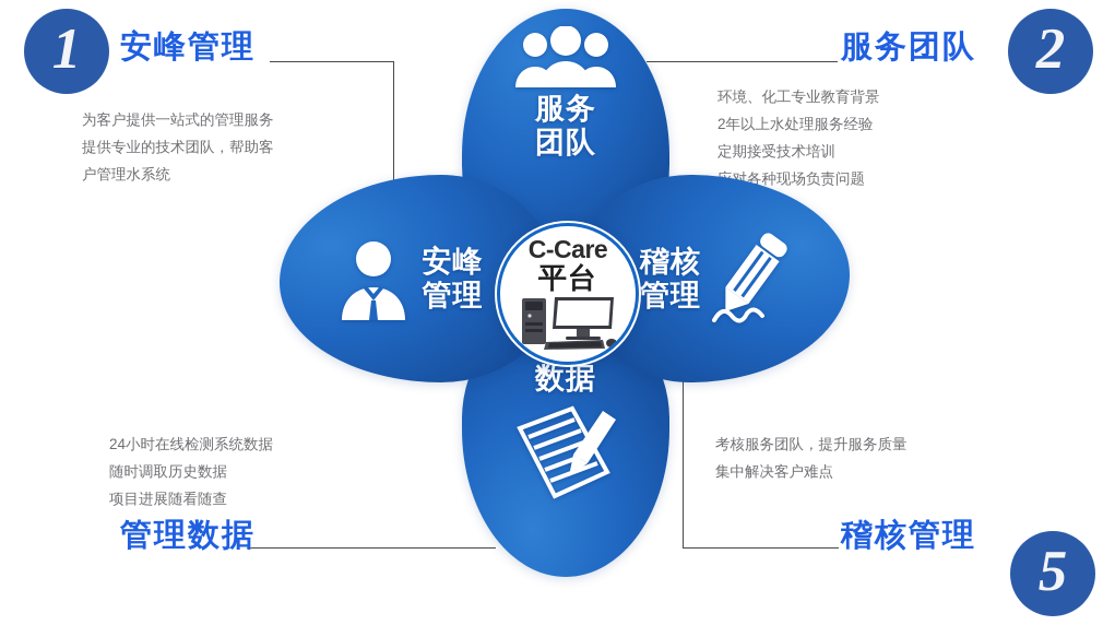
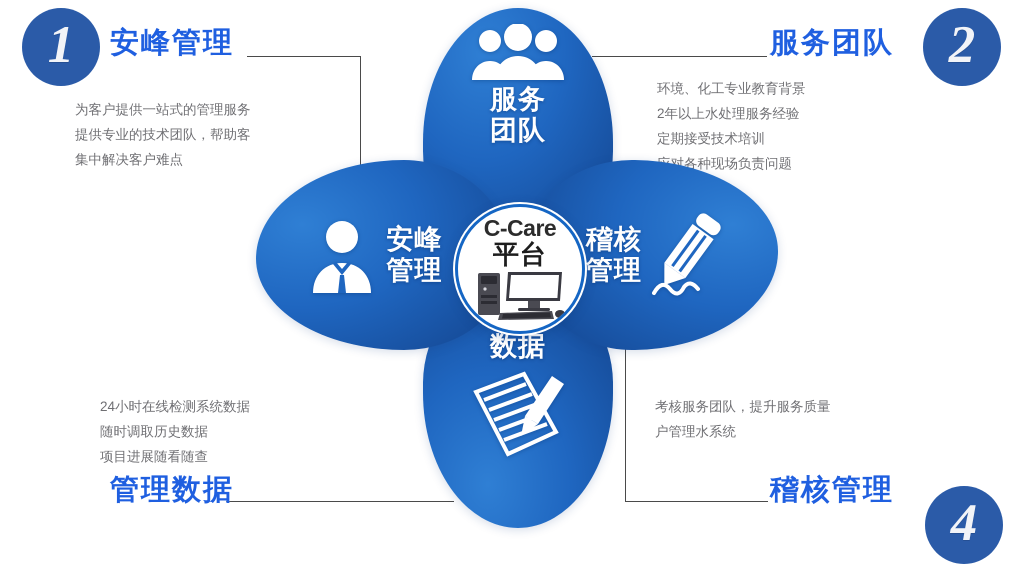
  1
  2
- 5
+ 4
  安峰管理
  服务团队
  管理数据
  稽核管理
  为客户提供一站式的管理服务
  提供专业的技术团队，帮助客
- 户管理水系统
+ 集中解决客户难点
  环境、化工专业教育背景
  2年以上水处理服务经验
  定期接受技术培训
  对各种现场负责问题
  24小时在线检测系统数据
  随时调取历史数据
  项目进展随看随查
  考核服务团队，提升服务质量
- 集中解决客户难点
+ 户管理水系统
  服务
  团队
  数据
  安峰
  管理
  稽核
  管理
  C-Care
  平台
